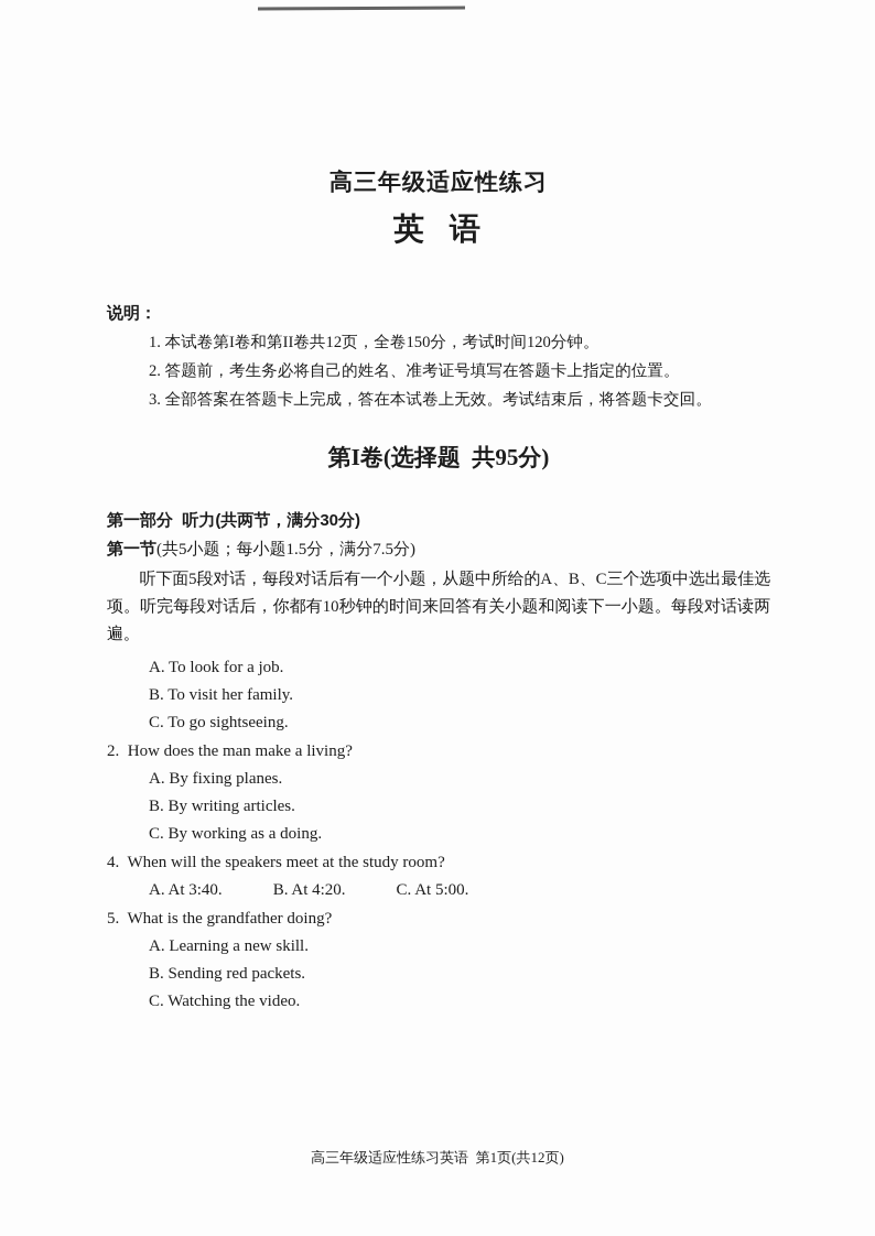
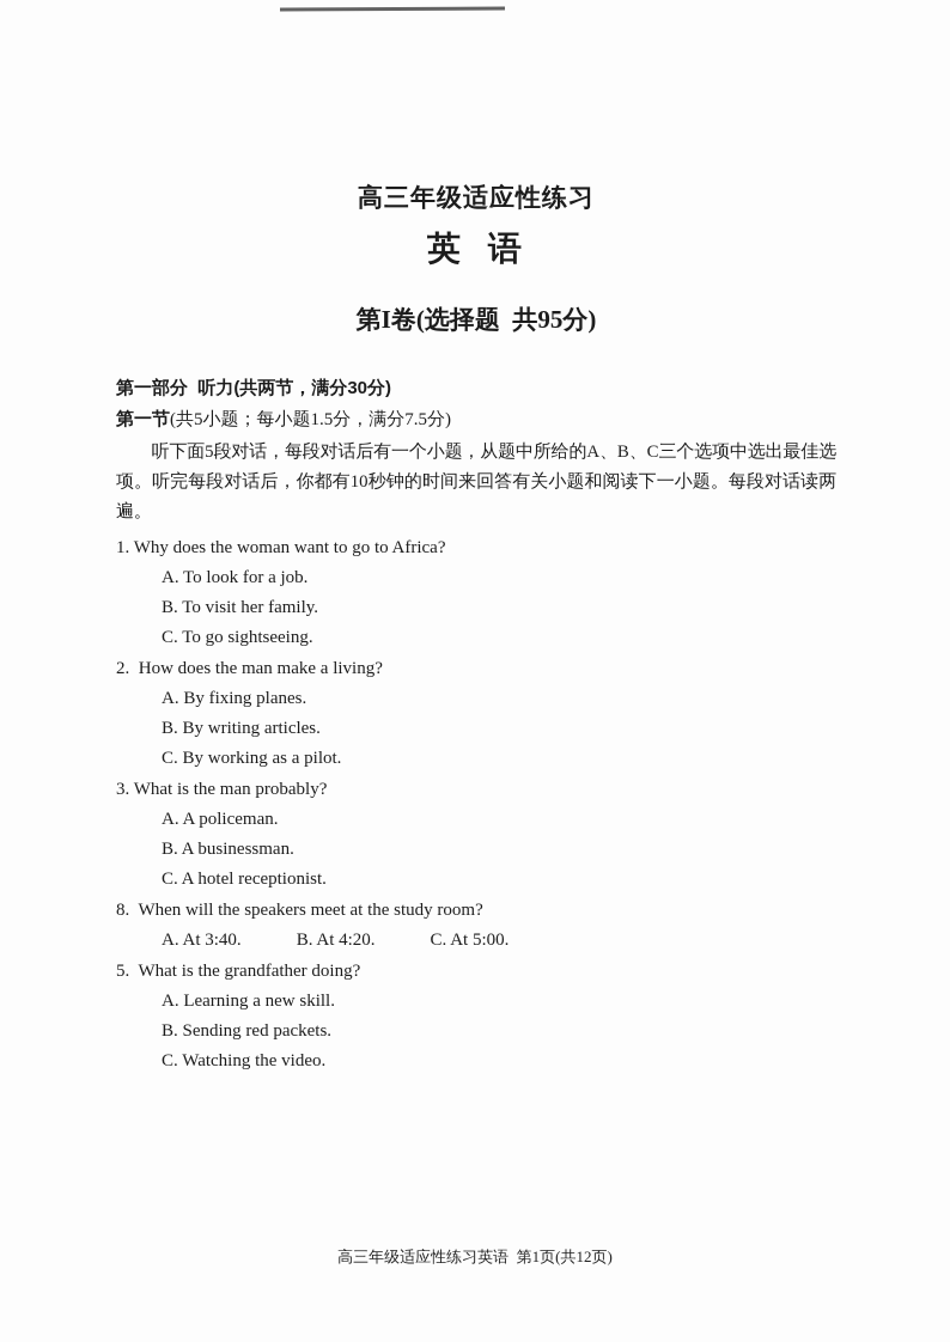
  高三年级适应性练习
  英 语
- 说明：
- 1. 本试卷第I卷和第II卷共12页，全卷150分，考试时间120分钟。
- 2. 答题前，考生务必将自己的姓名、准考证号填写在答题卡上指定的位置。
- 3. 全部答案在答题卡上完成，答在本试卷上无效。考试结束后，将答题卡交回。
  第I卷(选择题 共95分)
  第一部分 听力(共两节，满分30分)
  第一节(共5小题；每小题1.5分，满分7.5分)
  听下面5段对话，每段对话后有一个小题，从题中所给的A、B、C三个选项中选出最佳选项。听完每段对话后，你都有10秒钟的时间来回答有关小题和阅读下一小题。每段对话读两遍。
+ 1. Why does the woman want to go to Africa?
  A. To look for a job.
  B. To visit her family.
  C. To go sightseeing.
  2. How does the man make a living?
  A. By fixing planes.
  B. By writing articles.
- C. By working as a doing.
+ C. By working as a pilot.
+ 3. What is the man probably?
+ A. A policeman.
+ B. A businessman.
+ C. A hotel receptionist.
- 4. When will the speakers meet at the study room?
+ 8. When will the speakers meet at the study room?
  A. At 3:40.
  B. At 4:20.
  C. At 5:00.
  5. What is the grandfather doing?
  A. Learning a new skill.
  B. Sending red packets.
  C. Watching the video.
  高三年级适应性练习英语 第1页(共12页)
